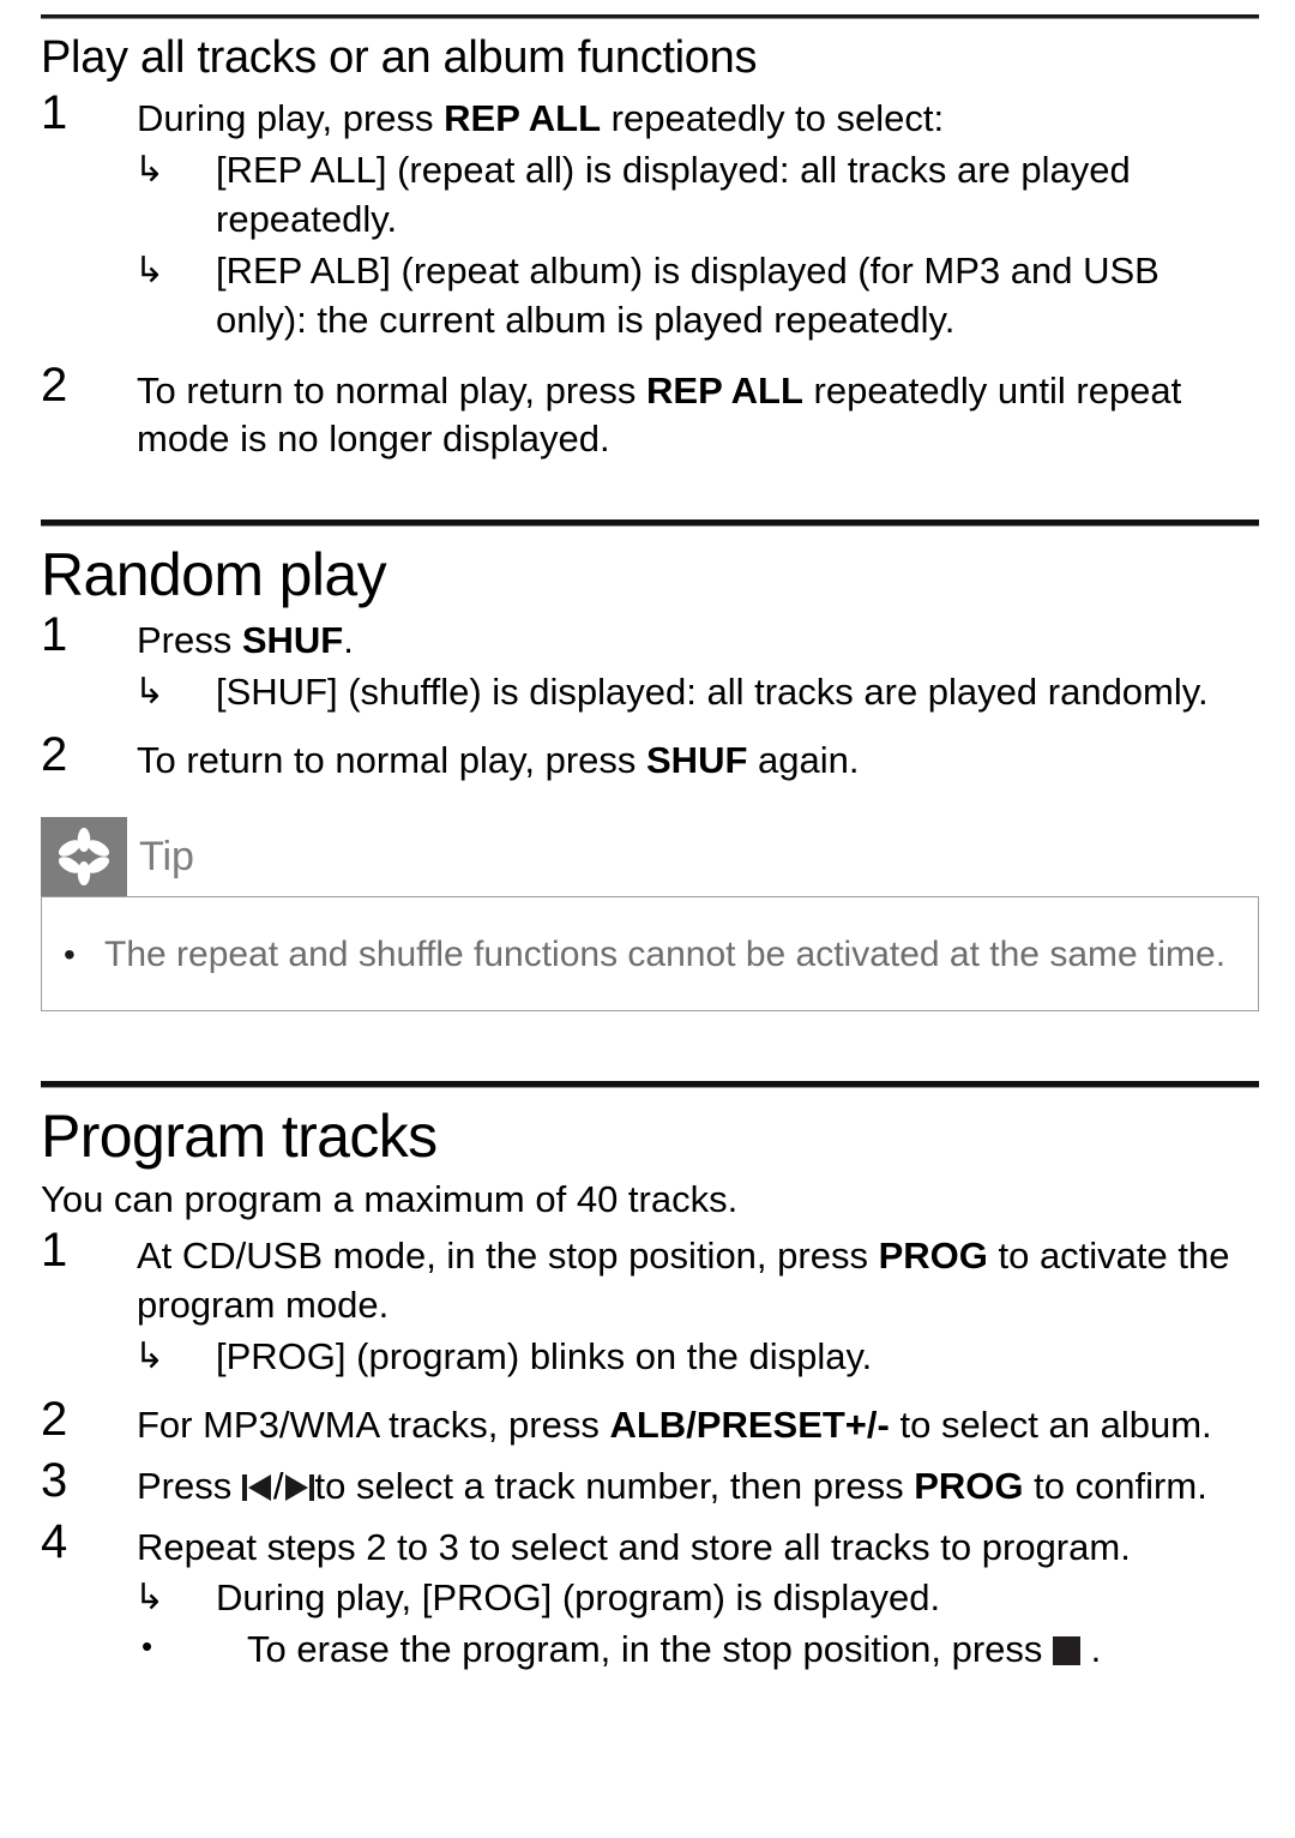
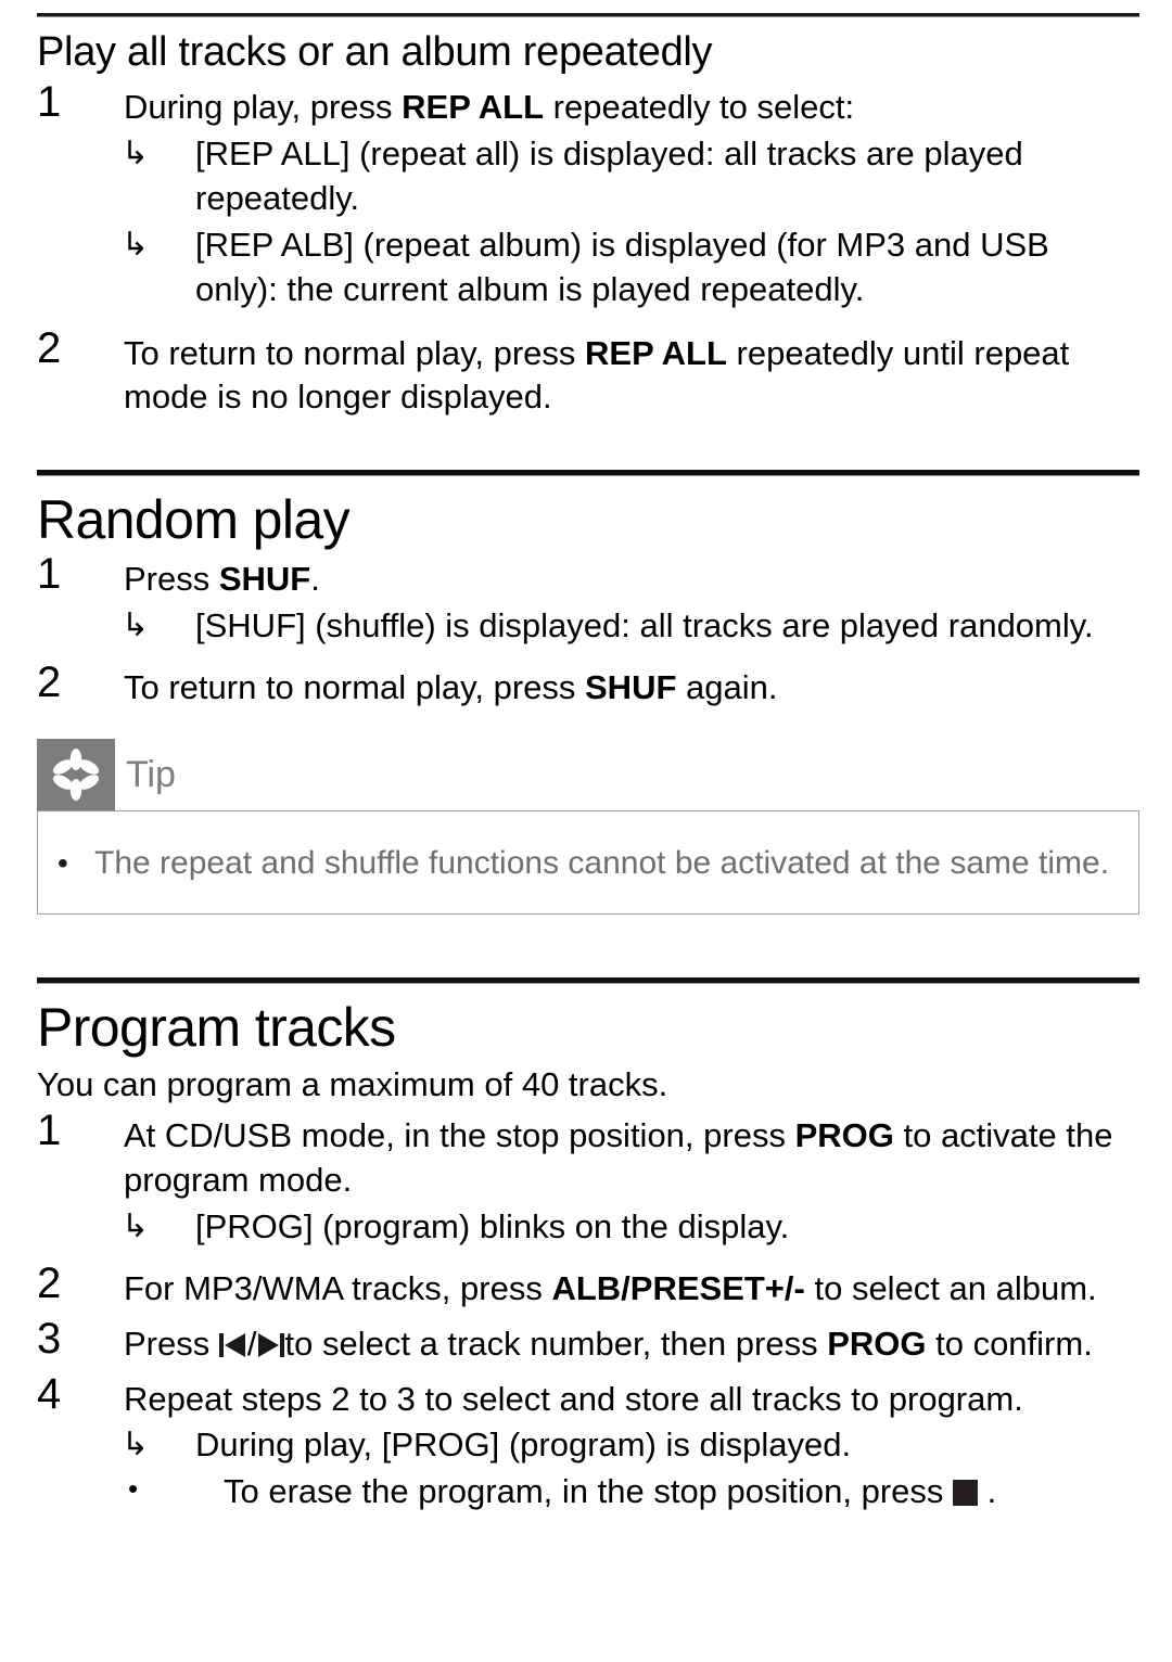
- Play all tracks or an album functions
+ Play all tracks or an album repeatedly
  1
  During play, press REP ALL repeatedly to select:
  ↳
  [REP ALL] (repeat all) is displayed: all tracks are played repeatedly.
  ↳
  [REP ALB] (repeat album) is displayed (for MP3 and USB only): the current album is played repeatedly.
  2
  To return to normal play, press REP ALL repeatedly until repeat mode is no longer displayed.
  Random play
  1
  Press SHUF.
  ↳
  [SHUF] (shuffle) is displayed: all tracks are played randomly.
  2
  To return to normal play, press SHUF again.
  Tip
  •
  The repeat and shuffle functions cannot be activated at the same time.
  Program tracks
  You can program a maximum of 40 tracks.
  1
  At CD/USB mode, in the stop position, press PROG to activate the program mode.
  ↳
  [PROG] (program) blinks on the display.
  2
  For MP3/WMA tracks, press ALB/PRESET+/- to select an album.
  3
  Press / to select a track number, then press PROG to confirm.
  4
  Repeat steps 2 to 3 to select and store all tracks to program.
  ↳
  During play, [PROG] (program) is displayed.
  •
  To erase the program, in the stop position, press .
